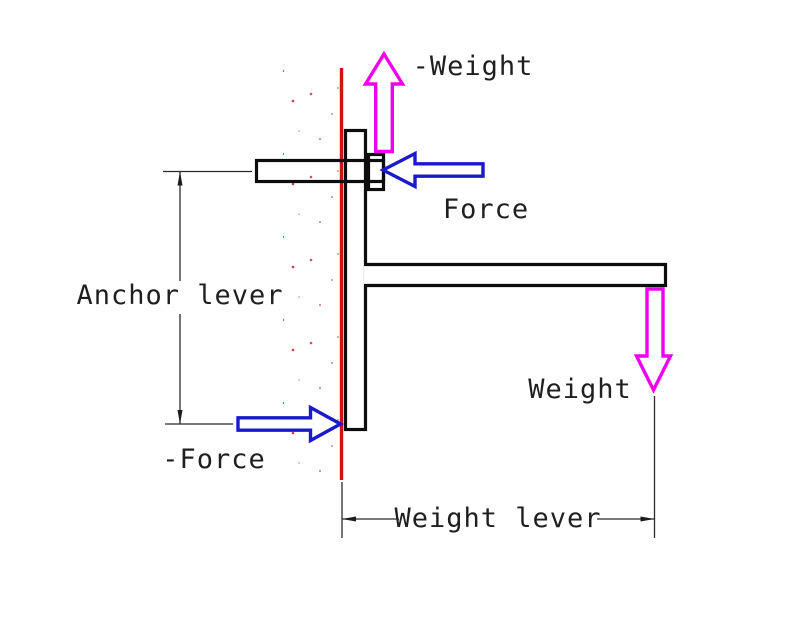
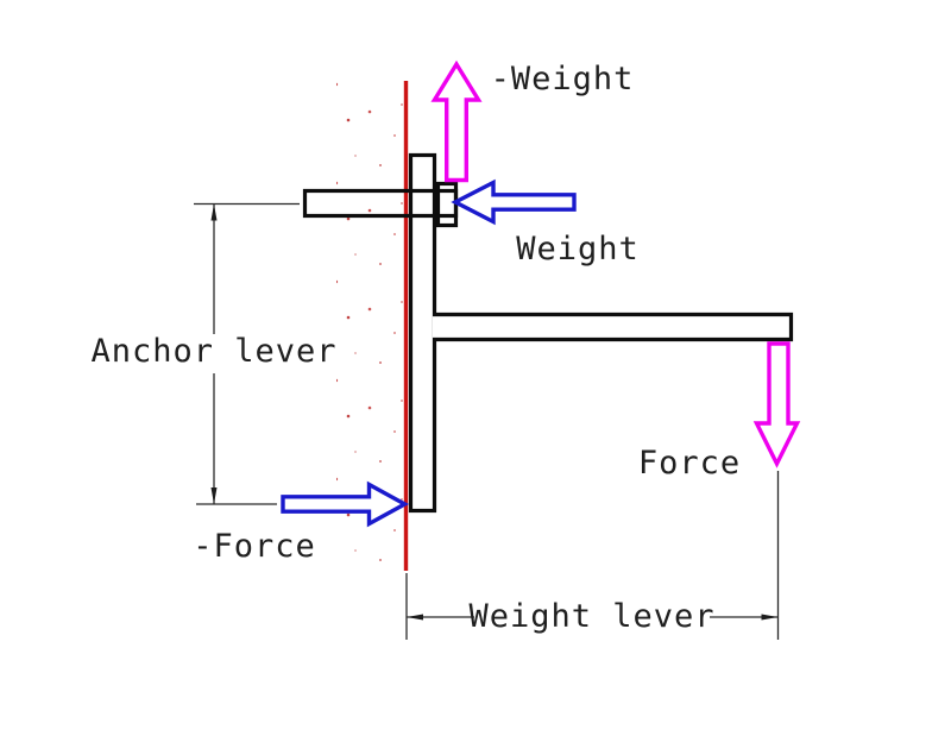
  -Weight
- Force
+ Weight
  Anchor lever
- Weight
+ Force
  -Force
  Weight lever
